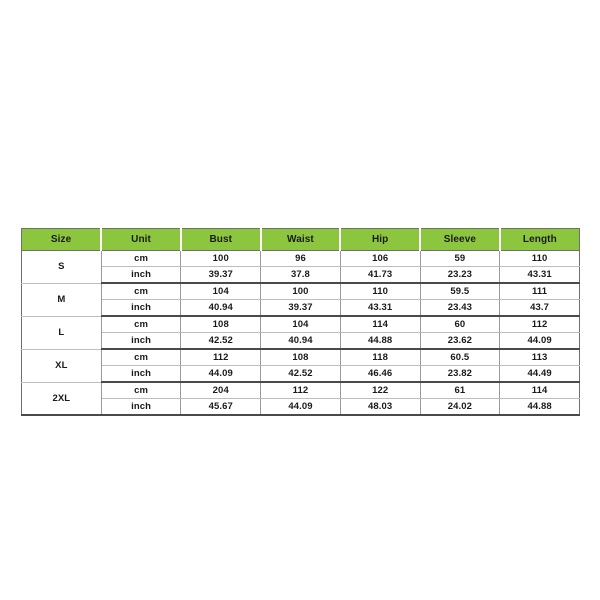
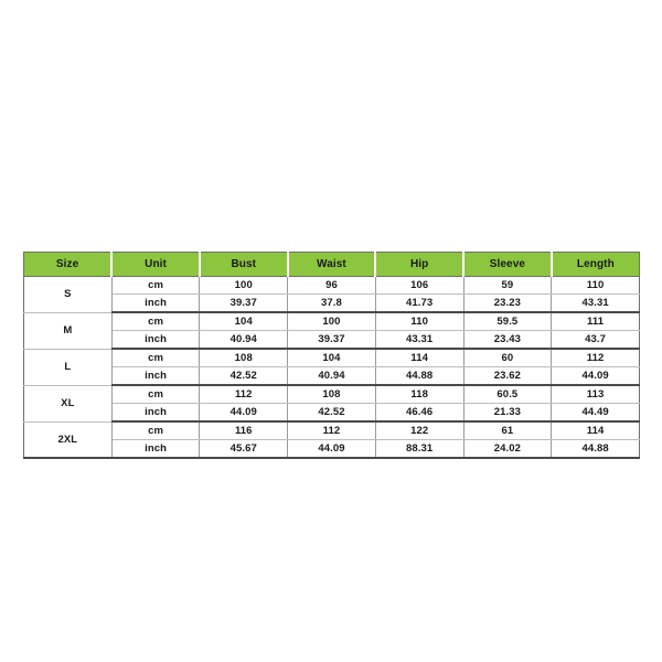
  Size	Unit	Bust	Waist	Hip	Sleeve	Length
  S	cm	100	96	106	59	110
  inch	39.37	37.8	41.73	23.23	43.31
  M	cm	104	100	110	59.5	111
  inch	40.94	39.37	43.31	23.43	43.7
  L	cm	108	104	114	60	112
  inch	42.52	40.94	44.88	23.62	44.09
  XL	cm	112	108	118	60.5	113
- inch	44.09	42.52	46.46	23.82	44.49
+ inch	44.09	42.52	46.46	21.33	44.49
- 2XL	cm	204	112	122	61	114
+ 2XL	cm	116	112	122	61	114
- inch	45.67	44.09	48.03	24.02	44.88
+ inch	45.67	44.09	88.31	24.02	44.88
